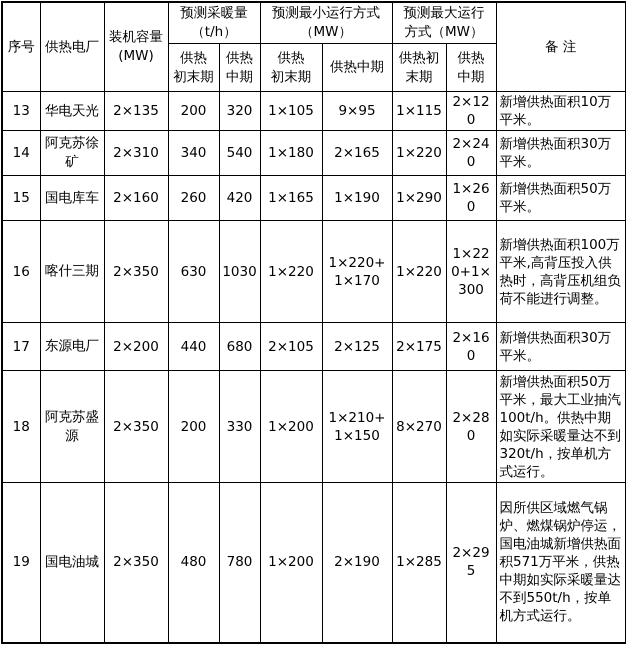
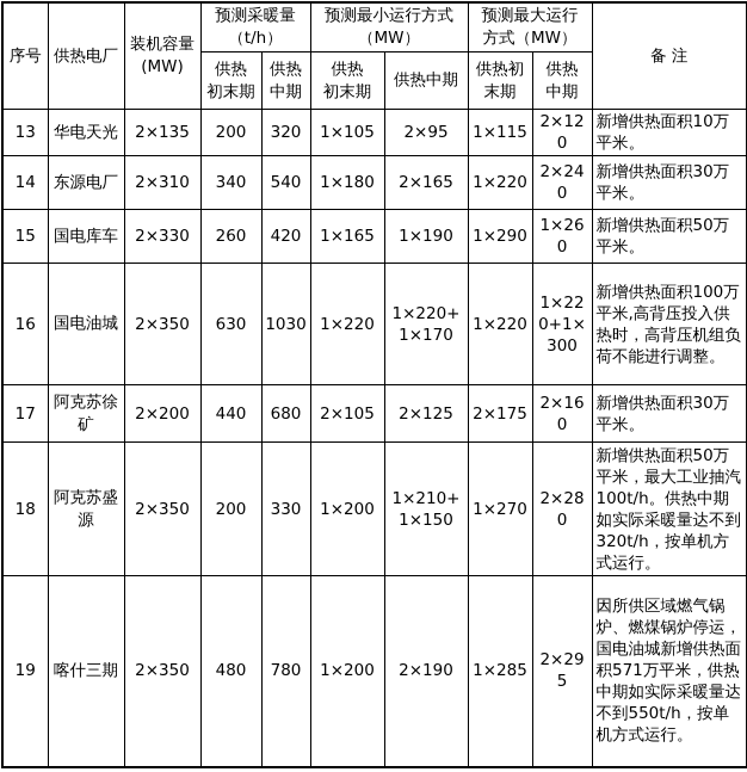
  序号	供热电厂	装机容量 (MW)	预测采暖量 （t/h）	预测最小运行方式 （MW）	预测最大运行 方式（MW）	备 注
  供热 初末期	供热 中期	供热 初末期	供热中期	供热初 末期	供热 中期
- 13	华电天光	2×135	200	320	1×105	9×95	1×115	2×120	新增供热面积10万平米。
+ 13	华电天光	2×135	200	320	1×105	2×95	1×115	2×120	新增供热面积10万平米。
- 14	阿克苏徐矿	2×310	340	540	1×180	2×165	1×220	2×240	新增供热面积30万平米。
+ 14	东源电厂	2×310	340	540	1×180	2×165	1×220	2×240	新增供热面积30万平米。
- 15	国电库车	2×160	260	420	1×165	1×190	1×290	1×260	新增供热面积50万平米。
+ 15	国电库车	2×330	260	420	1×165	1×190	1×290	1×260	新增供热面积50万平米。
- 16	喀什三期	2×350	630	1030	1×220	1×220+1×170	1×220	1×220+1×300	新增供热面积100万平米,高背压投入供热时，高背压机组负荷不能进行调整。
+ 16	国电油城	2×350	630	1030	1×220	1×220+1×170	1×220	1×220+1×300	新增供热面积100万平米,高背压投入供热时，高背压机组负荷不能进行调整。
- 17	东源电厂	2×200	440	680	2×105	2×125	2×175	2×160	新增供热面积30万平米。
+ 17	阿克苏徐矿	2×200	440	680	2×105	2×125	2×175	2×160	新增供热面积30万平米。
- 18	阿克苏盛源	2×350	200	330	1×200	1×210+1×150	8×270	2×280	新增供热面积50万平米，最大工业抽汽100t/h。供热中期如实际采暖量达不到320t/h，按单机方式运行。
+ 18	阿克苏盛源	2×350	200	330	1×200	1×210+1×150	1×270	2×280	新增供热面积50万平米，最大工业抽汽100t/h。供热中期如实际采暖量达不到320t/h，按单机方式运行。
- 19	国电油城	2×350	480	780	1×200	2×190	1×285	2×295	因所供区域燃气锅炉、燃煤锅炉停运，国电油城新增供热面积571万平米，供热中期如实际采暖量达不到550t/h，按单机方式运行。
+ 19	喀什三期	2×350	480	780	1×200	2×190	1×285	2×295	因所供区域燃气锅炉、燃煤锅炉停运，国电油城新增供热面积571万平米，供热中期如实际采暖量达不到550t/h，按单机方式运行。
